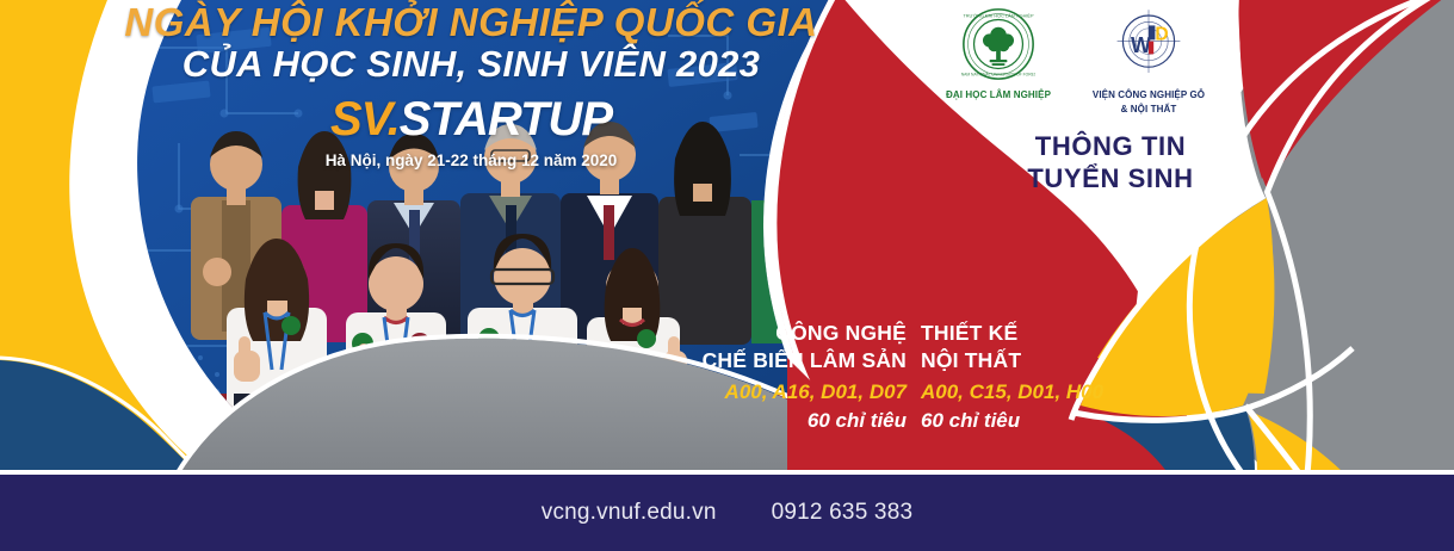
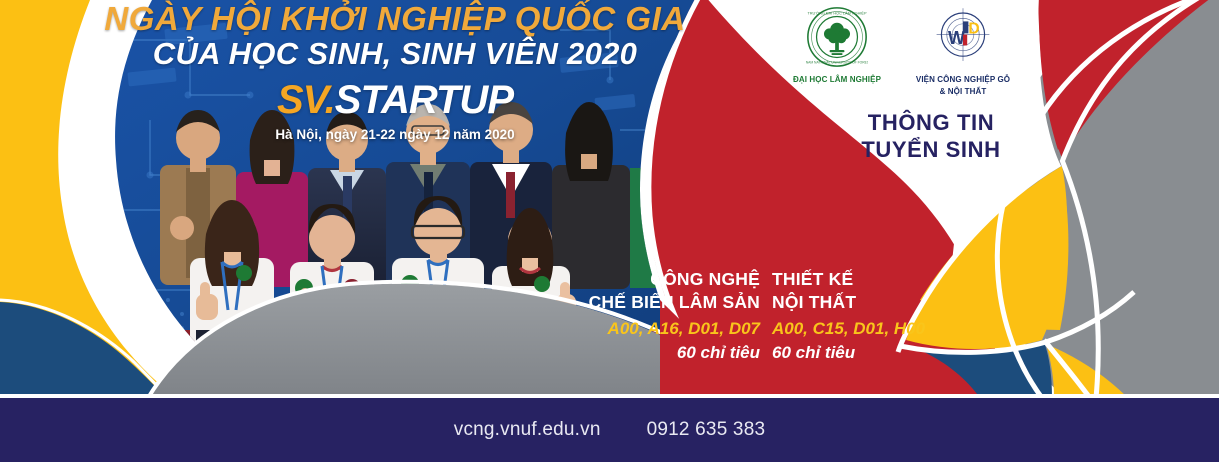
  NGÀY HỘI KHỞI NGHIỆP QUỐC GIA
- CỦA HỌC SINH, SINH VIÊN 2023
+ CỦA HỌC SINH, SINH VIÊN 2020
  SV.STARTUP
- Hà Nội, ngày 21-22 tháng 12 năm 2020
+ Hà Nội, ngày 21-22 ngày 12 năm 2020
  ĐẠI HỌC LÂM NGHIỆP
  W
  D
  VIỆN CÔNG NGHIỆP GỖ
  & NỘI THẤT
  THÔNG TIN
  TUYỂN SINH
  CÔNG NGHỆ
  CHẾ BIẾN LÂM SẢN
  A00, A16, D01, D07
  60 chỉ tiêu
  THIẾT KẾ
  NỘI THẤT
  A00, C15, D01, H00
  60 chỉ tiêu
  vcng.vnuf.edu.vn
  0912 635 383
